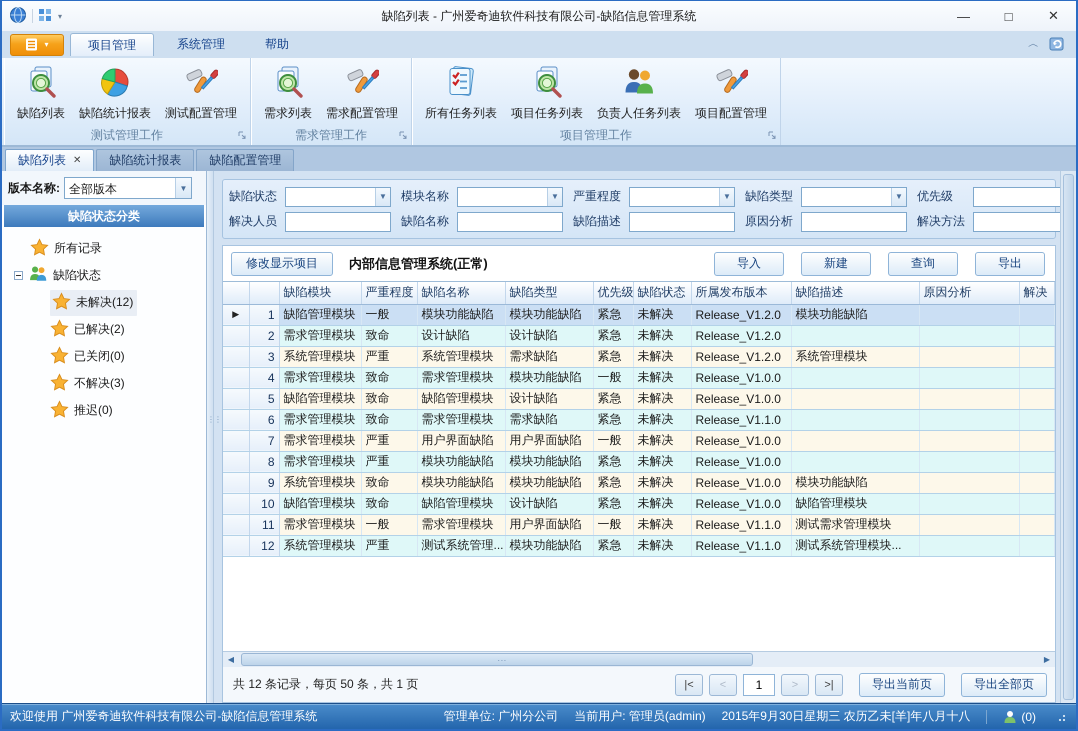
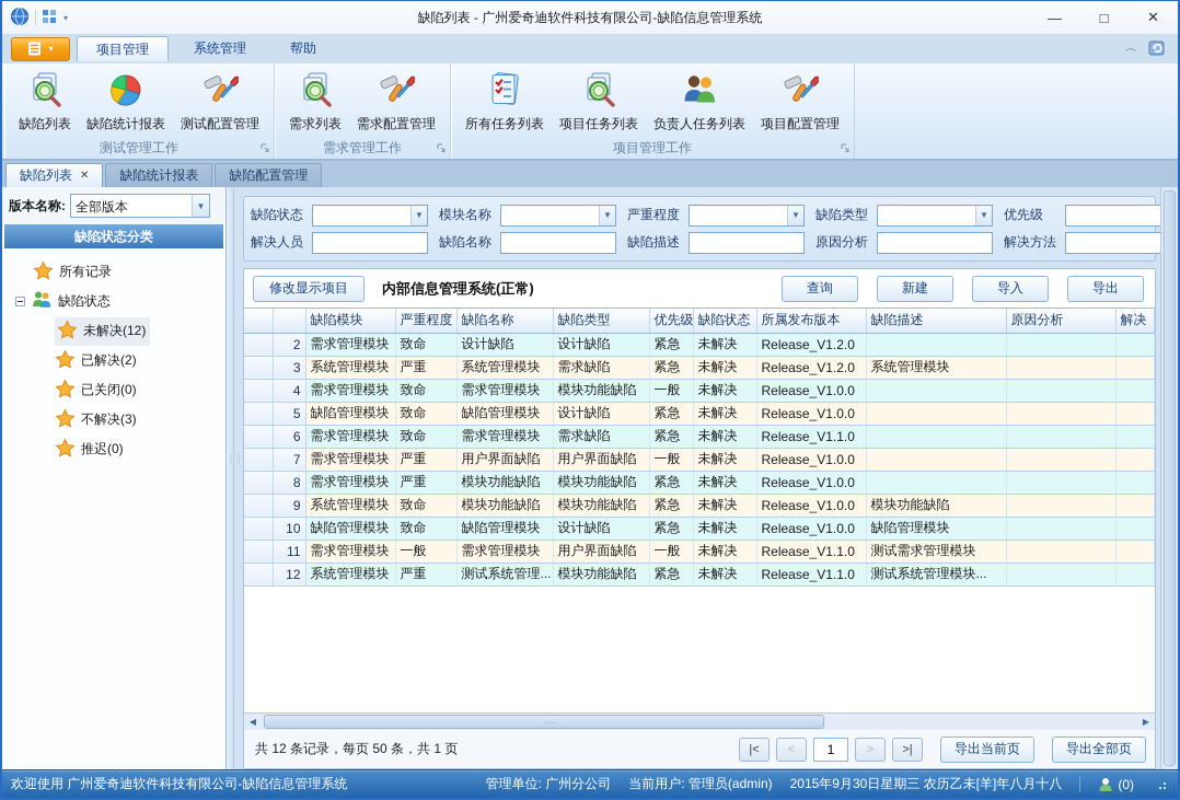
  ▾
  缺陷列表 - 广州爱奇迪软件科技有限公司-缺陷信息管理系统
  —
  □
  ✕
  ▾
  项目管理
  系统管理
  帮助
  ︿
  缺陷列表
  缺陷统计报表
  测试配置管理
  测试管理工作
  需求列表
  需求配置管理
  需求管理工作
  所有任务列表
  项目任务列表
  负责人任务列表
  项目配置管理
  项目管理工作
  缺陷列表
  ✕
  缺陷统计报表
  缺陷配置管理
  版本名称:
  全部版本
  ▼
  缺陷状态分类
  所有记录
  缺陷状态
  未解决(12)
  已解决(2)
  已关闭(0)
  不解决(3)
  推迟(0)
  缺陷状态
  ▼
  模块名称
  ▼
  严重程度
  ▼
  缺陷类型
  ▼
  优先级
  解决人员
  缺陷名称
  缺陷描述
  原因分析
  解决方法
  修改显示项目
  内部信息管理系统(正常)
- 导入
+ 查询
  新建
- 查询
+ 导入
  导出
  		缺陷模块	严重程度	缺陷名称	缺陷类型	优先级	缺陷状态	所属发布版本	缺陷描述	原因分析	解决
- ▶	1	缺陷管理模块	一般	模块功能缺陷	模块功能缺陷	紧急	未解决	Release_V1.2.0	模块功能缺陷
  	2	需求管理模块	致命	设计缺陷	设计缺陷	紧急	未解决	Release_V1.2.0
  	3	系统管理模块	严重	系统管理模块	需求缺陷	紧急	未解决	Release_V1.2.0	系统管理模块
  	4	需求管理模块	致命	需求管理模块	模块功能缺陷	一般	未解决	Release_V1.0.0
  	5	缺陷管理模块	致命	缺陷管理模块	设计缺陷	紧急	未解决	Release_V1.0.0
  	6	需求管理模块	致命	需求管理模块	需求缺陷	紧急	未解决	Release_V1.1.0
  	7	需求管理模块	严重	用户界面缺陷	用户界面缺陷	一般	未解决	Release_V1.0.0
  	8	需求管理模块	严重	模块功能缺陷	模块功能缺陷	紧急	未解决	Release_V1.0.0
  	9	系统管理模块	致命	模块功能缺陷	模块功能缺陷	紧急	未解决	Release_V1.0.0	模块功能缺陷
  	10	缺陷管理模块	致命	缺陷管理模块	设计缺陷	紧急	未解决	Release_V1.0.0	缺陷管理模块
  	11	需求管理模块	一般	需求管理模块	用户界面缺陷	一般	未解决	Release_V1.1.0	测试需求管理模块
  	12	系统管理模块	严重	测试系统管理...	模块功能缺陷	紧急	未解决	Release_V1.1.0	测试系统管理模块...
  ◀
  ▶
  共 12 条记录，每页 50 条，共 1 页
  |<
  <
  1
  >
  >|
  导出当前页
  导出全部页
  欢迎使用 广州爱奇迪软件科技有限公司-缺陷信息管理系统
  管理单位: 广州分公司
  当前用户: 管理员(admin)
  2015年9月30日星期三 农历乙未[羊]年八月十八
  (0)
